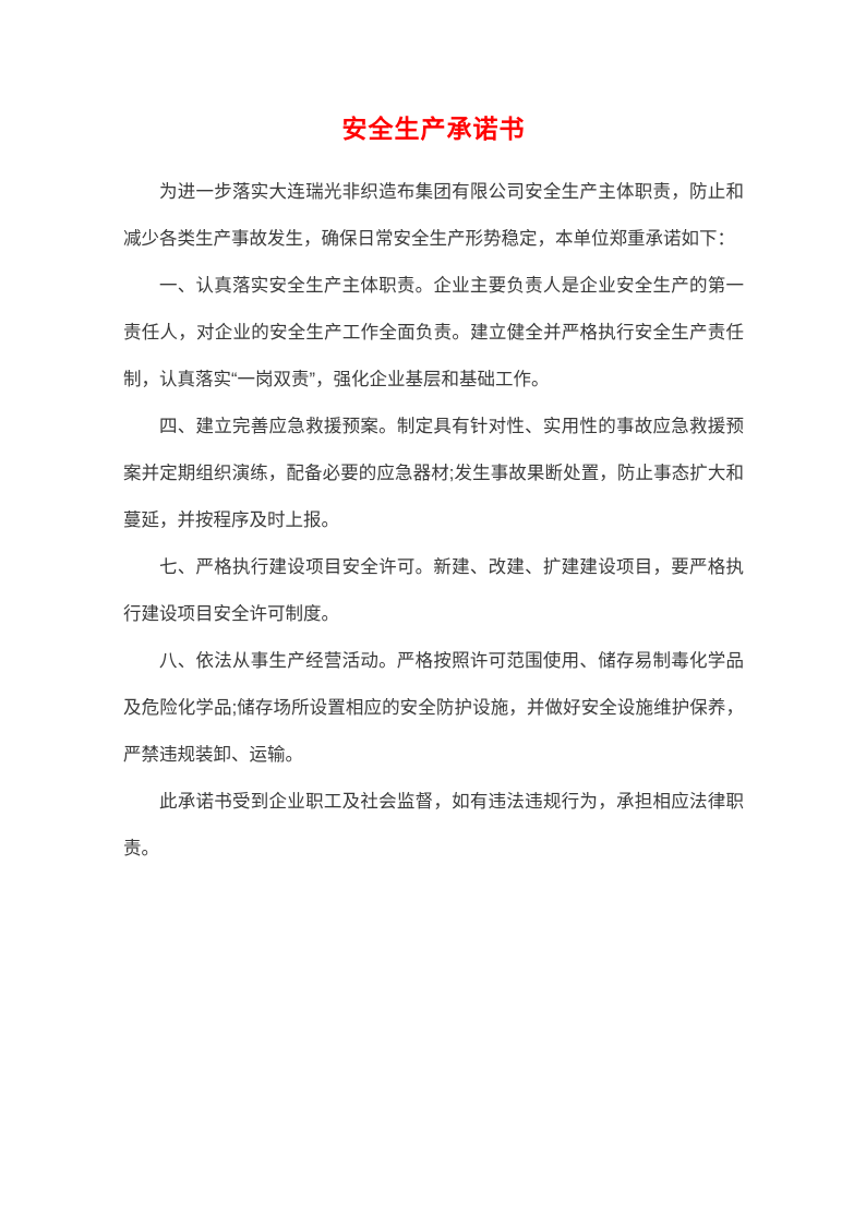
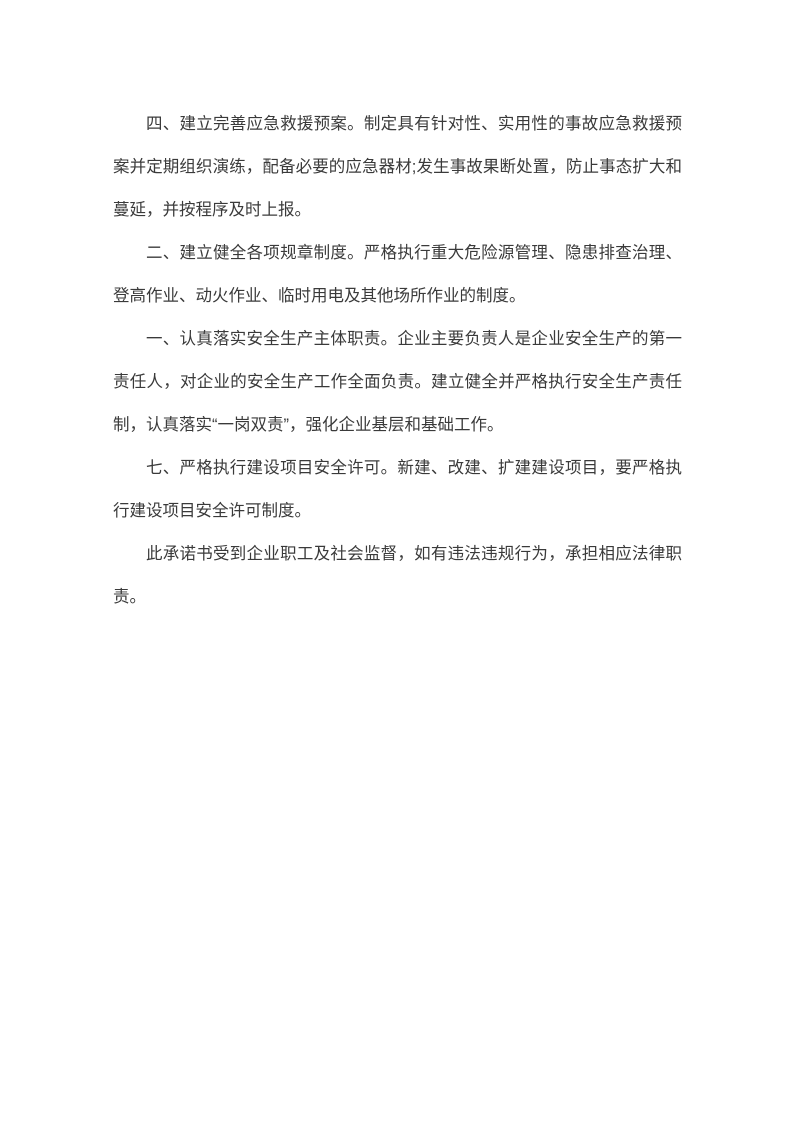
- 安全生产承诺书
- 为进一步落实大连瑞光非织造布集团有限公司安全生产主体职责，防止和减少各类生产事故发生，确保日常安全生产形势稳定，本单位郑重承诺如下：
- 一、认真落实安全生产主体职责。企业主要负责人是企业安全生产的第一责任人，对企业的安全生产工作全面负责。建立健全并严格执行安全生产责任制，认真落实“一岗双责”，强化企业基层和基础工作。
+ 四、建立完善应急救援预案。制定具有针对性、实用性的事故应急救援预案并定期组织演练，配备必要的应急器材;发生事故果断处置，防止事态扩大和蔓延，并按程序及时上报。
+ 二、建立健全各项规章制度。严格执行重大危险源管理、隐患排查治理、登高作业、动火作业、临时用电及其他场所作业的制度。
- 四、建立完善应急救援预案。制定具有针对性、实用性的事故应急救援预案并定期组织演练，配备必要的应急器材;发生事故果断处置，防止事态扩大和蔓延，并按程序及时上报。
+ 一、认真落实安全生产主体职责。企业主要负责人是企业安全生产的第一责任人，对企业的安全生产工作全面负责。建立健全并严格执行安全生产责任制，认真落实“一岗双责”，强化企业基层和基础工作。
  七、严格执行建设项目安全许可。新建、改建、扩建建设项目，要严格执行建设项目安全许可制度。
- 八、依法从事生产经营活动。严格按照许可范围使用、储存易制毒化学品及危险化学品;储存场所设置相应的安全防护设施，并做好安全设施维护保养，严禁违规装卸、运输。
  此承诺书受到企业职工及社会监督，如有违法违规行为，承担相应法律职责。
